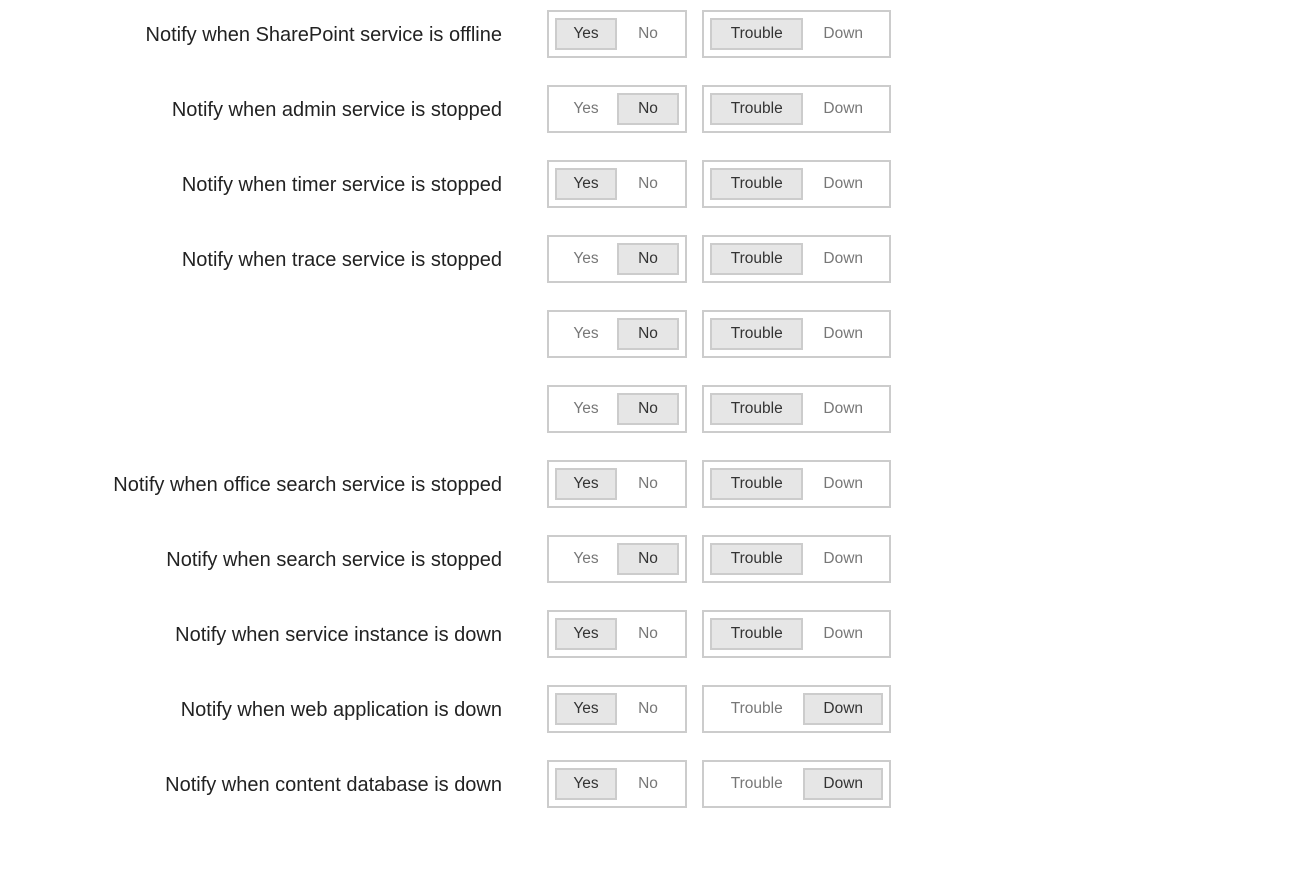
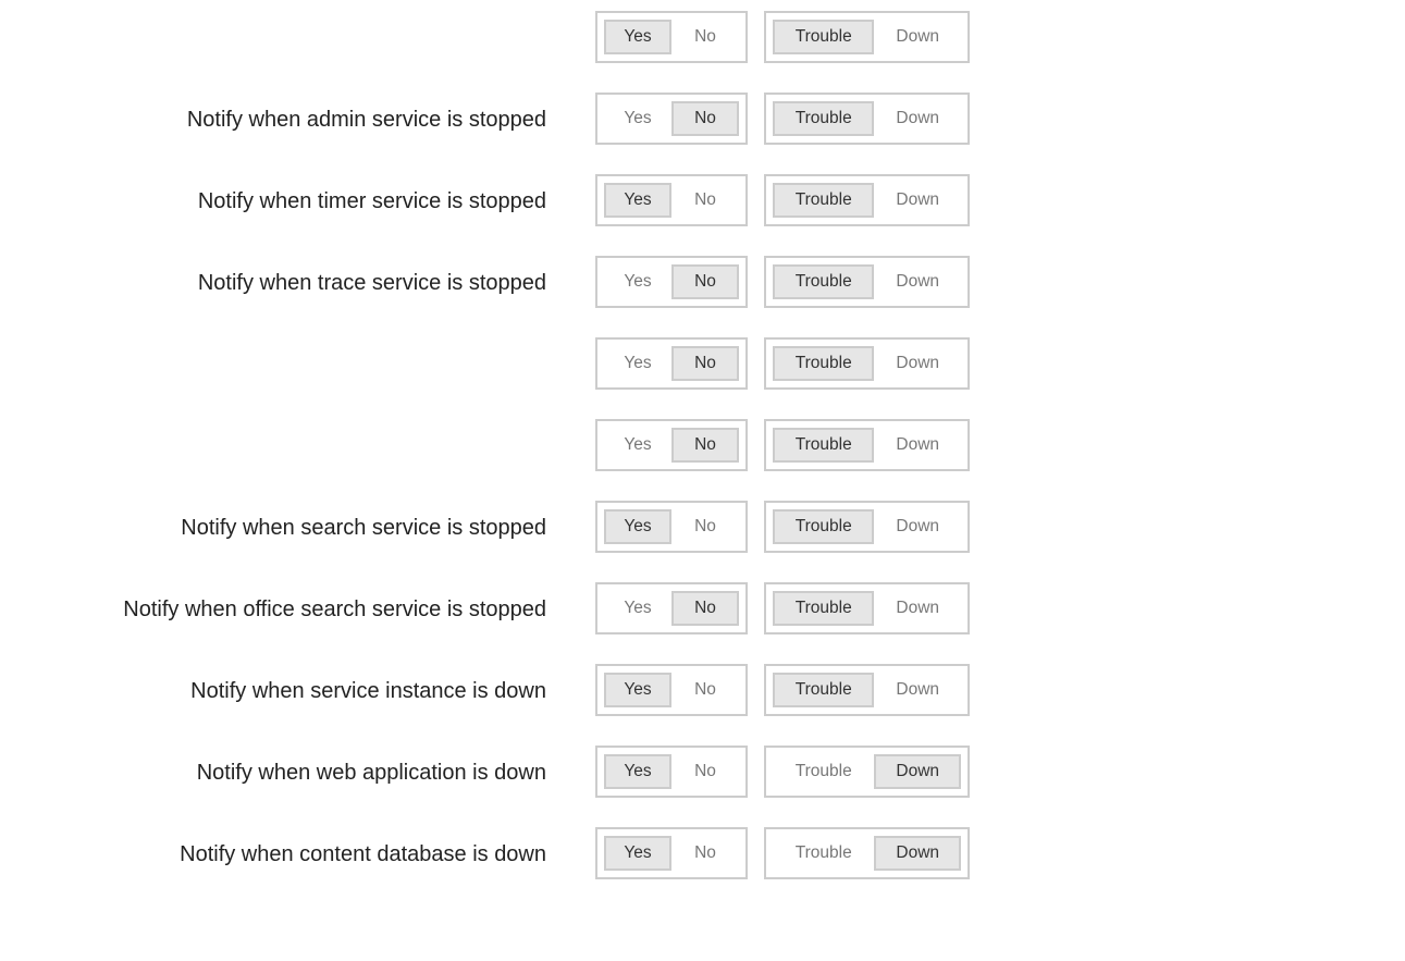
- Notify when SharePoint service is offline
  Yes
  No
  Trouble
  Down
  Notify when admin service is stopped
  Yes
  No
  Trouble
  Down
  Notify when timer service is stopped
  Yes
  No
  Trouble
  Down
  Notify when trace service is stopped
  Yes
  No
  Trouble
  Down
  Yes
  No
  Trouble
  Down
  Yes
  No
  Trouble
  Down
- Notify when office search service is stopped
+ Notify when search service is stopped
  Yes
  No
  Trouble
  Down
- Notify when search service is stopped
+ Notify when office search service is stopped
  Yes
  No
  Trouble
  Down
  Notify when service instance is down
  Yes
  No
  Trouble
  Down
  Notify when web application is down
  Yes
  No
  Trouble
  Down
  Notify when content database is down
  Yes
  No
  Trouble
  Down
